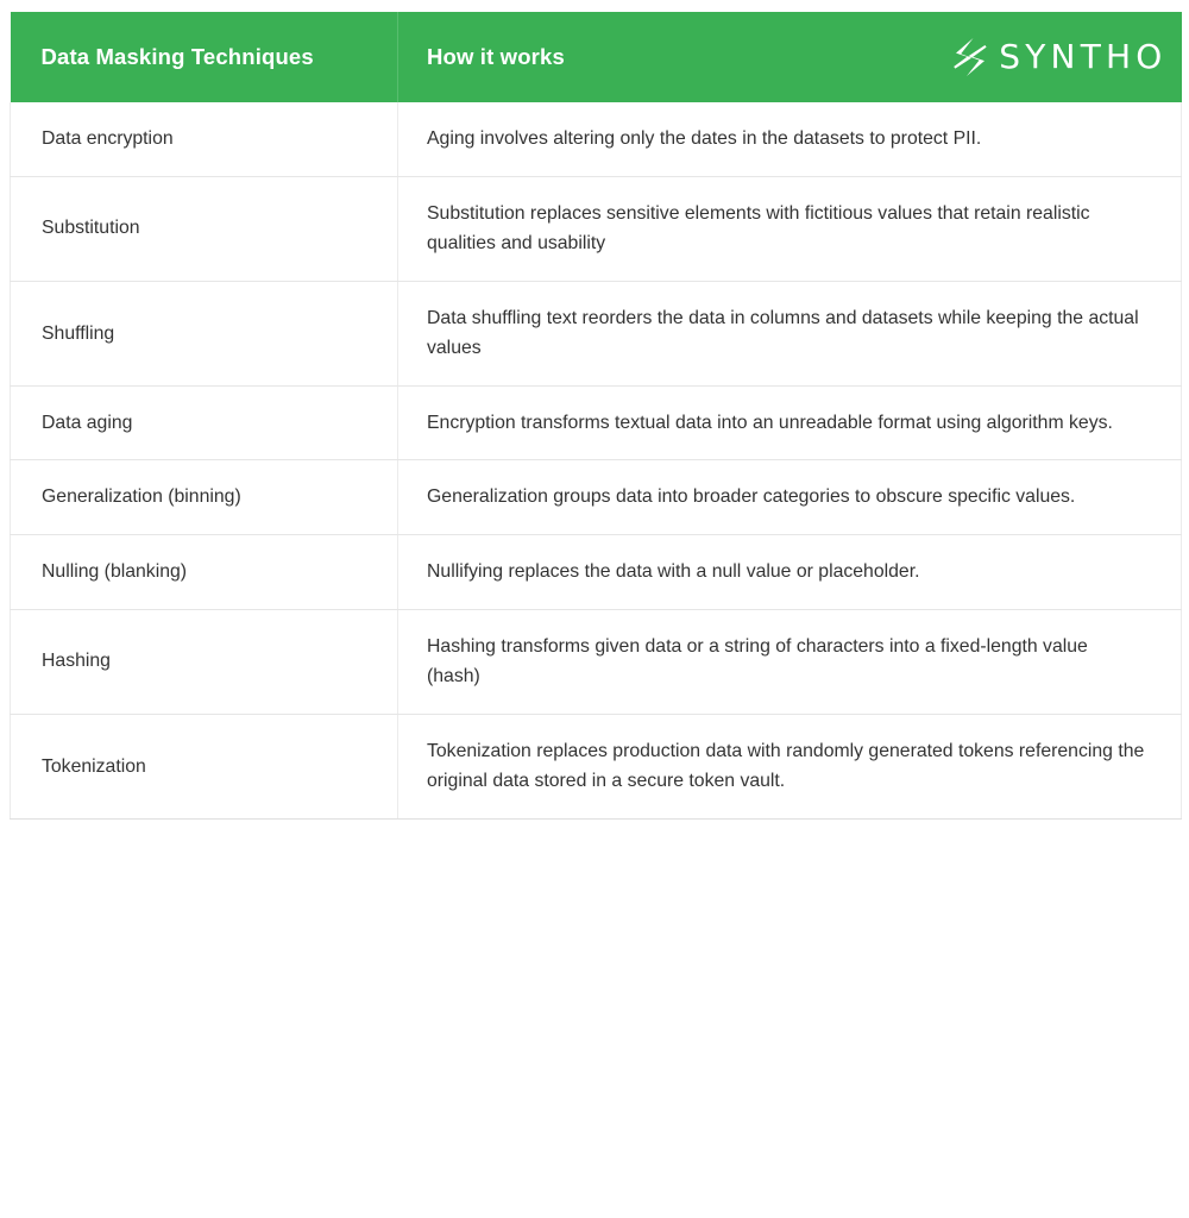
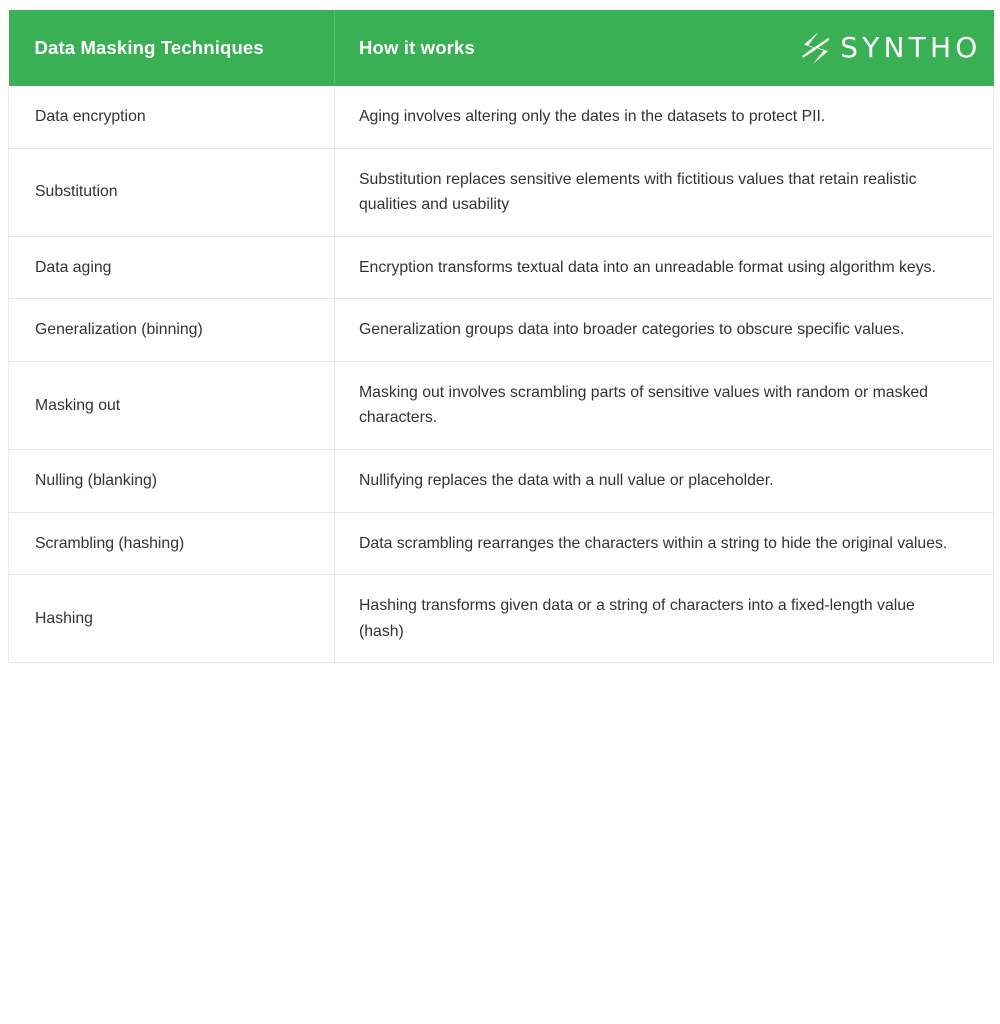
  Data Masking Techniques	How it works SYNTHO
  Data encryption	Aging involves altering only the dates in the datasets to protect PII.
  Substitution	Substitution replaces sensitive elements with fictitious values that retain realistic qualities and usability
- Shuffling	Data shuffling text reorders the data in columns and datasets while keeping the actual values
  Data aging	Encryption transforms textual data into an unreadable format using algorithm keys.
  Generalization (binning)	Generalization groups data into broader categories to obscure specific values.
+ Masking out	Masking out involves scrambling parts of sensitive values with random or masked characters.
  Nulling (blanking)	Nullifying replaces the data with a null value or placeholder.
+ Scrambling (hashing)	Data scrambling rearranges the characters within a string to hide the original values.
  Hashing	Hashing transforms given data or a string of characters into a fixed-length value (hash)
- Tokenization	Tokenization replaces production data with randomly generated tokens referencing the original data stored in a secure token vault.
